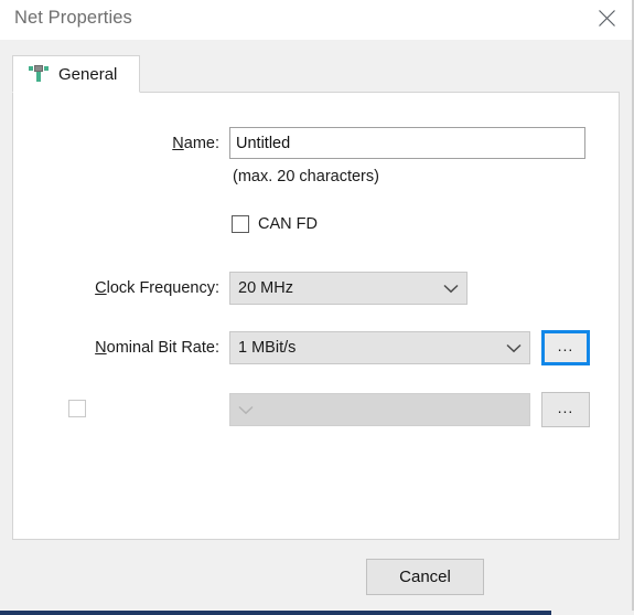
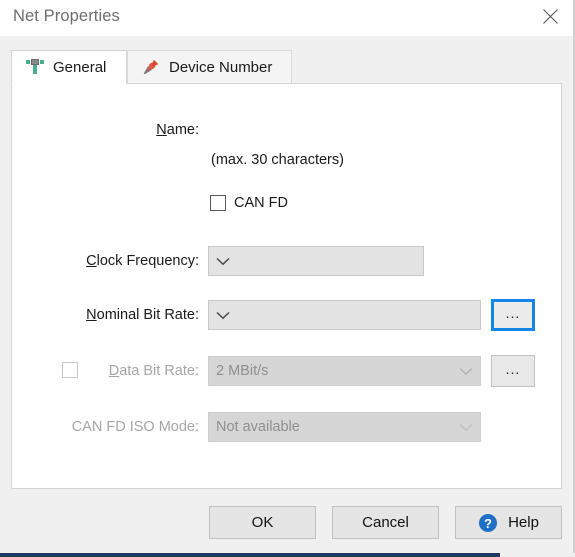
  Net Properties
  General
+ Device Number
  Name:
- Untitled
- (max. 20 characters)
+ (max. 30 characters)
  CAN FD
  Clock Frequency:
- 20 MHz
  Nominal Bit Rate:
- 1 MBit/s
  ...
+ Data Bit Rate:
+ 2 MBit/s
  ...
+ CAN FD ISO Mode:
+ Not available
+ OK
  Cancel
+ ?
+ Help
